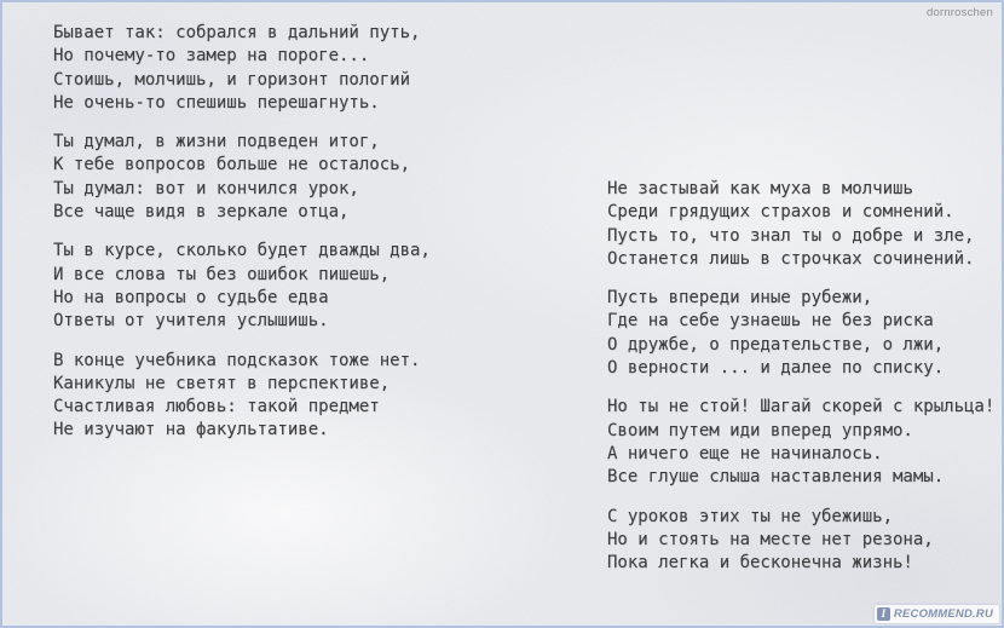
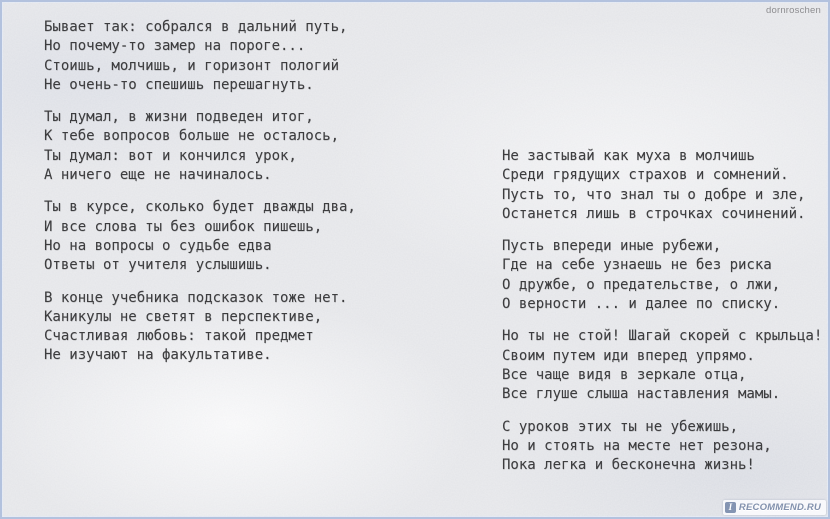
  dornroschen
  Бывает так: собрался в дальний путь,
  Но почему-то замер на пороге...
  Стоишь, молчишь, и горизонт пологий
  Не очень-то спешишь перешагнуть.
  Ты думал, в жизни подведен итог,
  К тебе вопросов больше не осталось,
  Ты думал: вот и кончился урок,
- Все чаще видя в зеркале отца,
+ А ничего еще не начиналось.
  Ты в курсе, сколько будет дважды два,
  И все слова ты без ошибок пишешь,
  Но на вопросы о судьбе едва
  Ответы от учителя услышишь.
  В конце учебника подсказок тоже нет.
  Каникулы не светят в перспективе,
  Счастливая любовь: такой предмет
  Не изучают на факультативе.
  Не застывай как муха в молчишь
  Среди грядущих страхов и сомнений.
  Пусть то, что знал ты о добре и зле,
  Останется лишь в строчках сочинений.
  Пусть впереди иные рубежи,
  Где на себе узнаешь не без риска
  О дружбе, о предательстве, о лжи,
  О верности ... и далее по списку.
  Но ты не стой! Шагай скорей с крыльца!
  Своим путем иди вперед упрямо.
- А ничего еще не начиналось.
+ Все чаще видя в зеркале отца,
  Все глуше слыша наставления мамы.
  С уроков этих ты не убежишь,
  Но и стоять на месте нет резона,
  Пока легка и бесконечна жизнь!
  I
  RECOMMEND.RU
